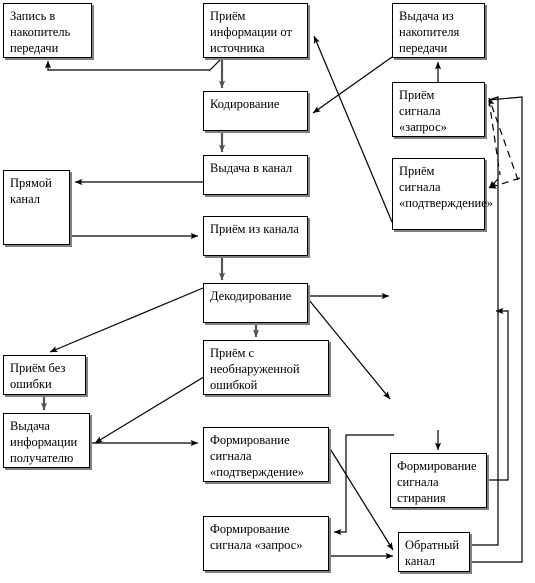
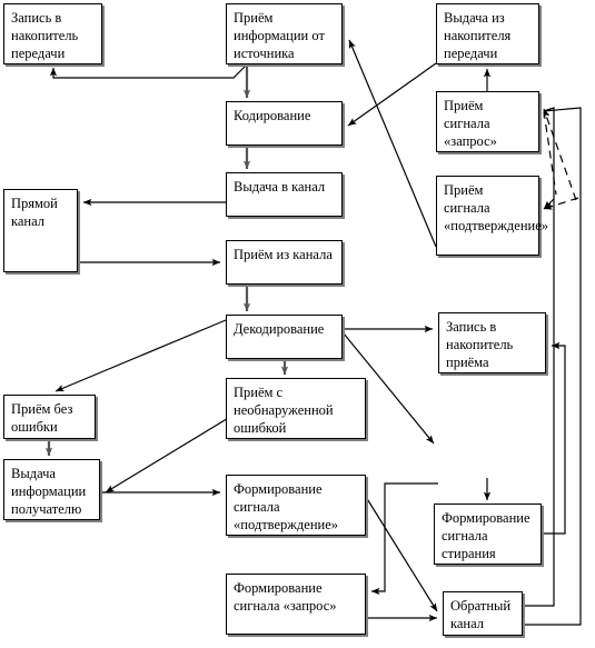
  Запись в накопитель передачи
  Приём информации от источника
  Выдача из накопителя передачи
  Кодирование
  Приём сигнала «запрос»
  Выдача в канал
  Приём сигнала «подтверждение»
  Прямой канал
  Приём из канала
  Декодирование
+ Запись в накопитель приёма
  Приём без ошибки
  Приём с необнаруженной ошибкой
  Выдача информации получателю
  Формирование сигнала «подтверждение»
  Формирование сигнала стирания
  Формирование сигнала «запрос»
  Обратный канал
